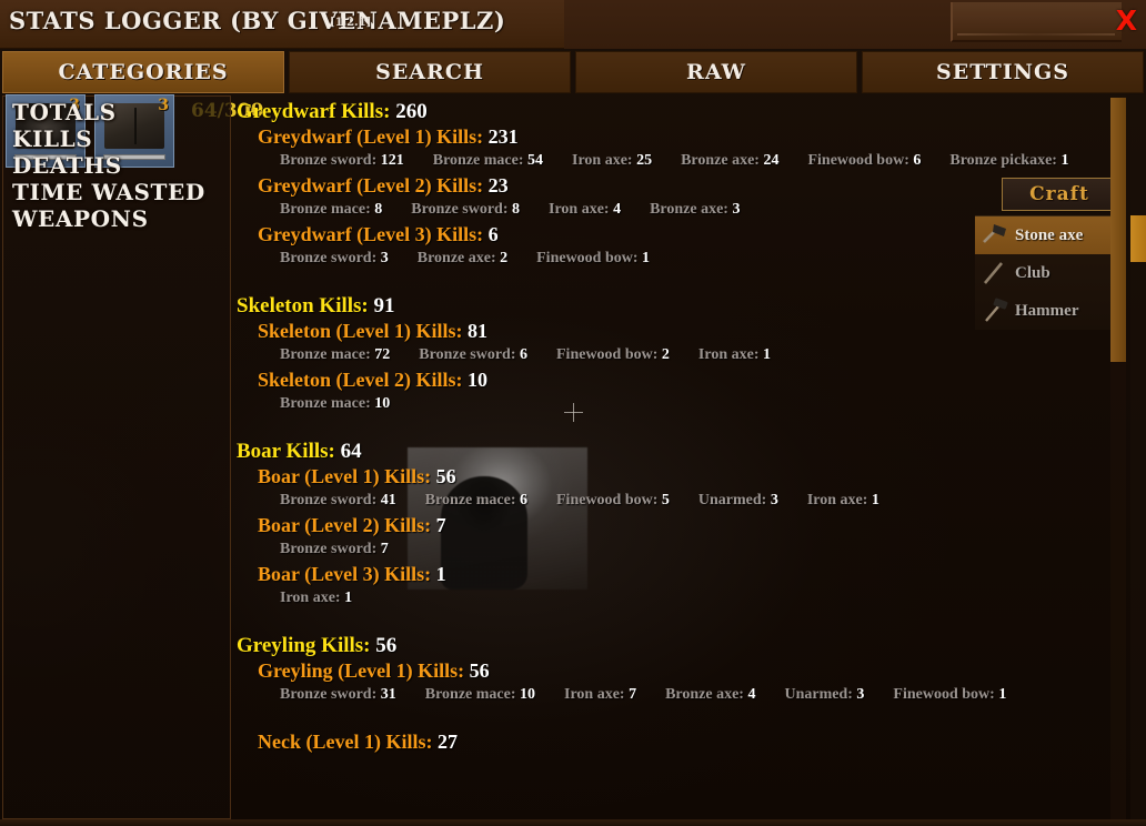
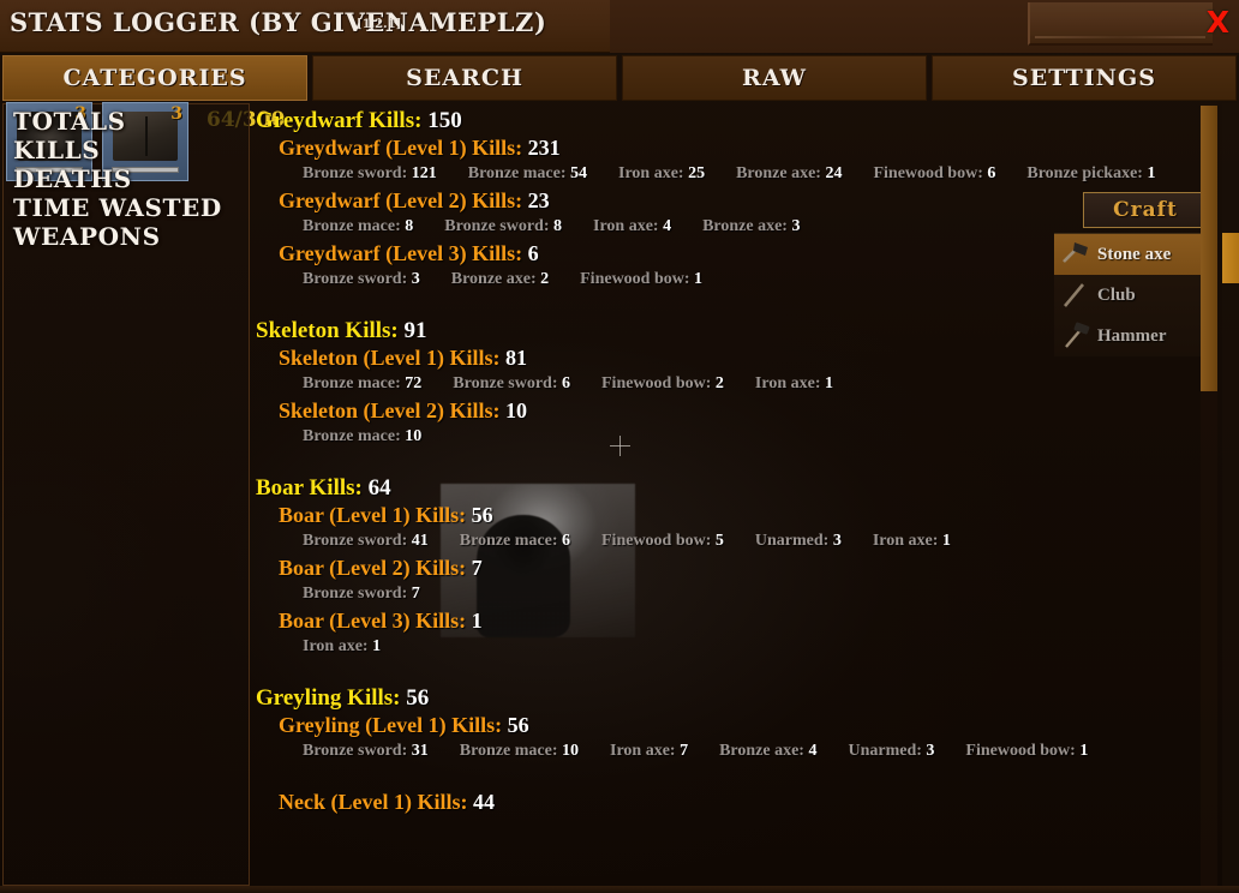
  STATS LOGGER (BY GIVENAMEPLZ)
  [1.2.1]
  X
  CATEGORIES
  SEARCH
  RAW
  SETTINGS
  3
  3
  TOTALS
  KILLS
  DEATHS
  TIME WASTED
  WEAPONS
- Greydwarf Kills: 260
+ Greydwarf Kills: 150
  Greydwarf (Level 1) Kills: 231
  Bronze sword: 121 Bronze mace: 54 Iron axe: 25 Bronze axe: 24 Finewood bow: 6 Bronze pickaxe: 1
  Greydwarf (Level 2) Kills: 23
  Bronze mace: 8 Bronze sword: 8 Iron axe: 4 Bronze axe: 3
  Greydwarf (Level 3) Kills: 6
  Bronze sword: 3 Bronze axe: 2 Finewood bow: 1
  Skeleton Kills: 91
  Skeleton (Level 1) Kills: 81
  Bronze mace: 72 Bronze sword: 6 Finewood bow: 2 Iron axe: 1
  Skeleton (Level 2) Kills: 10
  Bronze mace: 10
  Boar Kills: 64
  Boar (Level 1) Kills: 56
  Bronze sword: 41 Bronze mace: 6 Finewood bow: 5 Unarmed: 3 Iron axe: 1
  Boar (Level 2) Kills: 7
  Bronze sword: 7
  Boar (Level 3) Kills: 1
  Iron axe: 1
  Greyling Kills: 56
  Greyling (Level 1) Kills: 56
  Bronze sword: 31 Bronze mace: 10 Iron axe: 7 Bronze axe: 4 Unarmed: 3 Finewood bow: 1
- Neck (Level 1) Kills: 27
+ Neck (Level 1) Kills: 44
  Craft
  Stone axe
  Club
  Hammer
